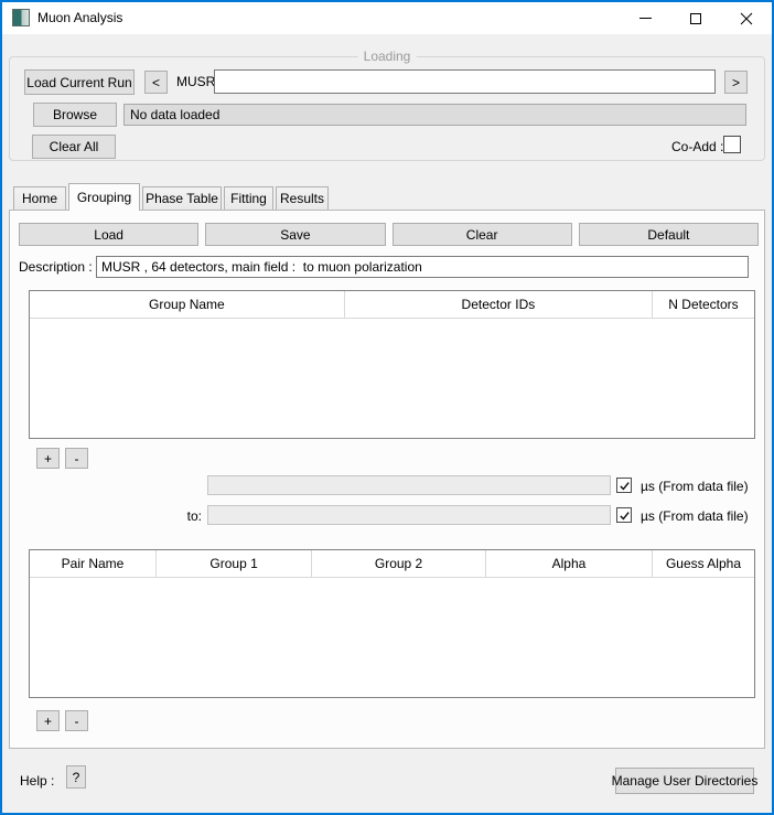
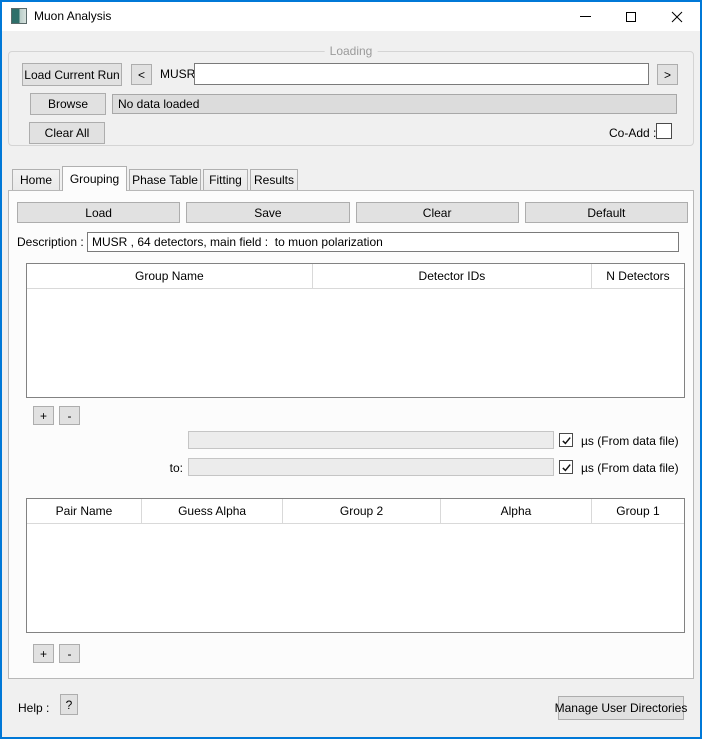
  Muon Analysis
  Loading
  Load Current Run
  <
  MUSR
  >
  Browse
  No data loaded
  Clear All
  Co-Add :
  Home
  Grouping
  Phase Table
  Fitting
  Results
  Load
  Save
  Clear
  Default
  Description :
  MUSR , 64 detectors, main field : to muon polarization
  Group Name
  Detector IDs
  N Detectors
  +
  -
  µs (From data file)
  to:
  µs (From data file)
  Pair Name
- Group 1
+ Guess Alpha
  Group 2
  Alpha
- Guess Alpha
+ Group 1
  +
  -
  Help :
  ?
  Manage User Directories
